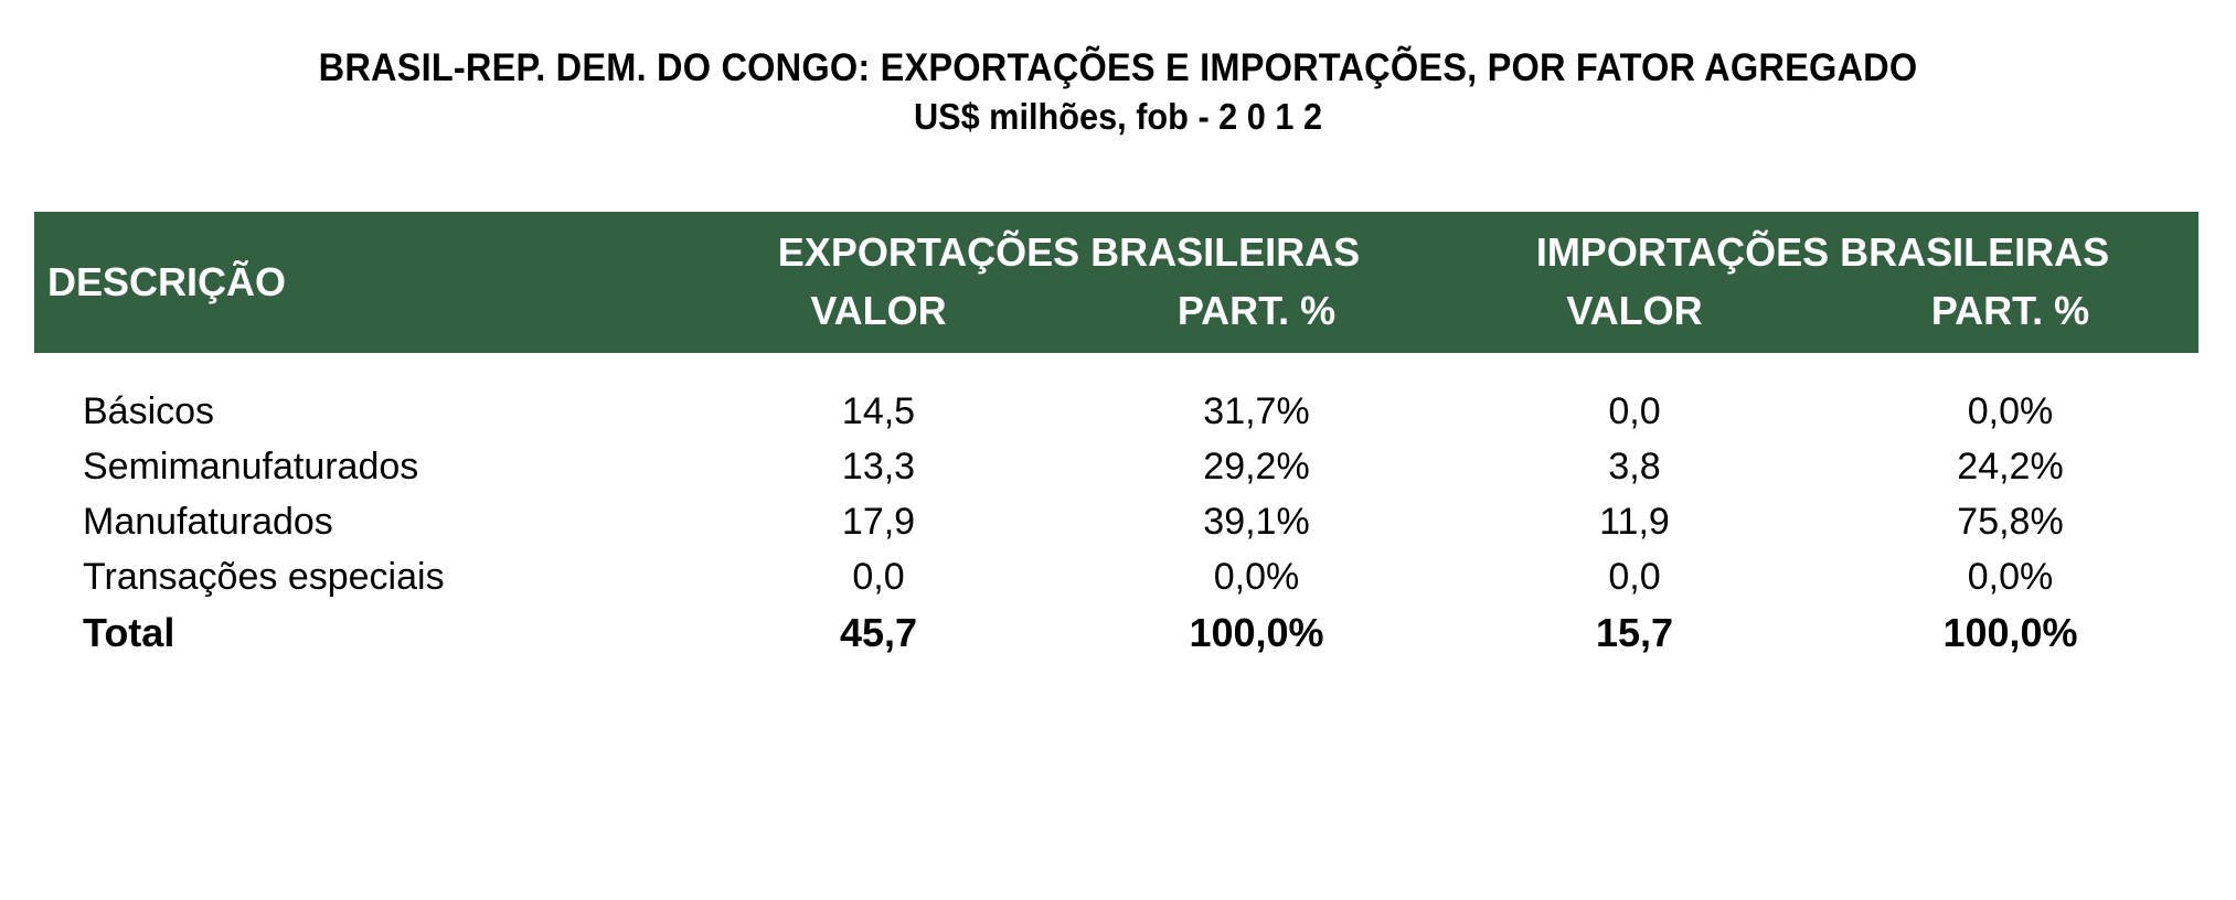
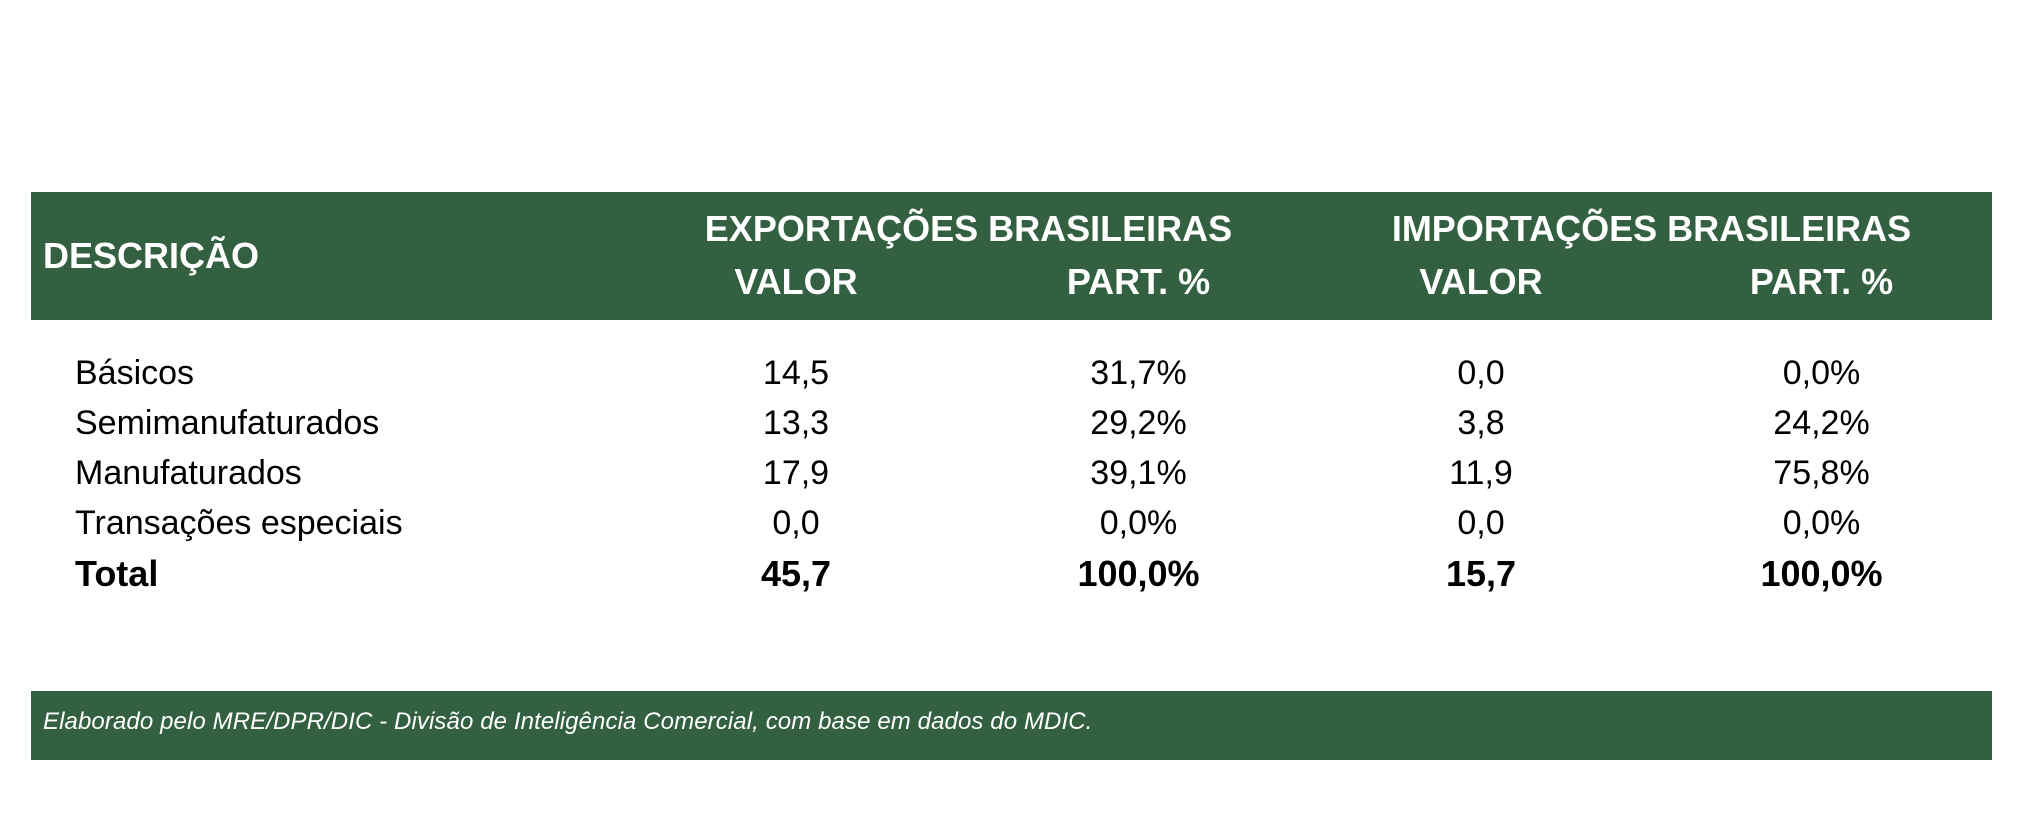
- BRASIL-REP. DEM. DO CONGO: EXPORTAÇÕES E IMPORTAÇÕES, POR FATOR AGREGADO
- US$ milhões, fob - 2 0 1 2
  DESCRIÇÃO	EXPORTAÇÕES BRASILEIRAS	IMPORTAÇÕES BRASILEIRAS
  VALOR	PART. %	VALOR	PART. %
  Básicos	14,5	31,7%	0,0	0,0%
  Semimanufaturados	13,3	29,2%	3,8	24,2%
  Manufaturados	17,9	39,1%	11,9	75,8%
  Transações especiais	0,0	0,0%	0,0	0,0%
  Total	45,7	100,0%	15,7	100,0%
+ Elaborado pelo MRE/DPR/DIC - Divisão de Inteligência Comercial, com base em dados do MDIC.
